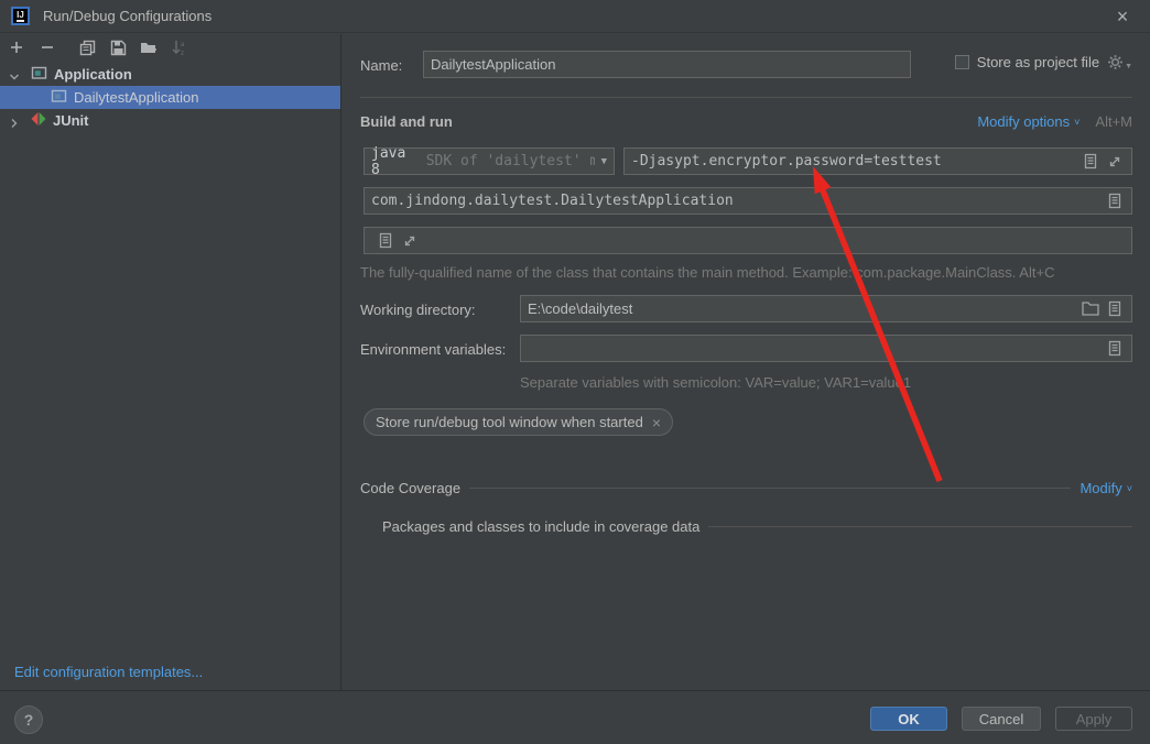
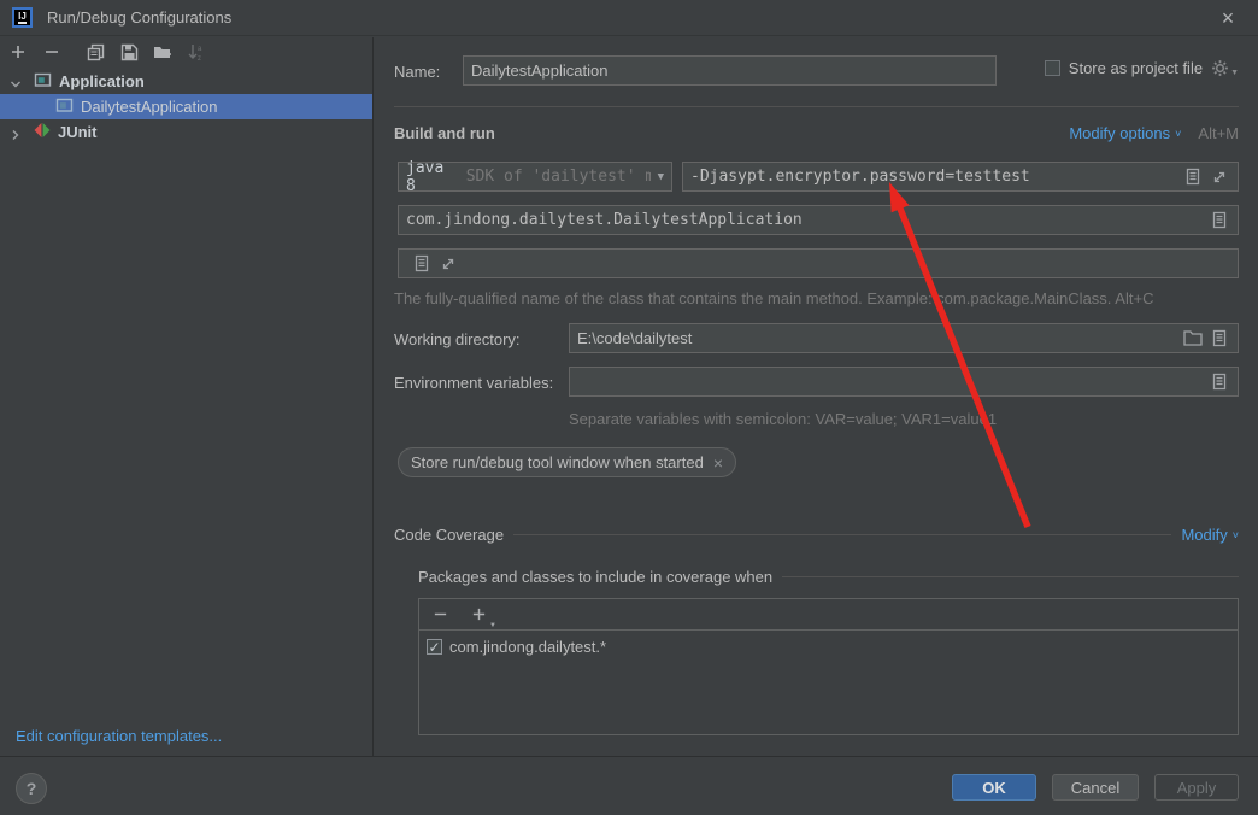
  IJ
  Run/Debug Configurations
  ×
  Application
  DailytestApplication
  JUnit
  Edit configuration templates...
  Name:
  DailytestApplication
  Store as project file
  Build and run
  Modify options
  ˅
  Alt+M
  java 8
  SDK of 'dailytest' m
  ▼
  -Djasypt.encryptor.password=testtest
  com.jindong.dailytest.DailytestApplication
  The fully-qualified name of the class that contains the main method. Example: com.package.MainClass. Alt+C
  Working directory:
  E:\code\dailytest
  Environment variables:
  Separate variables with semicolon: VAR=value; VAR1=valu1
  Store run/debug tool window when started
  ×
  Code Coverage
  Modify
  ˅
- Packages and classes to include in coverage data
+ Packages and classes to include in coverage when
+ ✓
+ com.jindong.dailytest.*
  ?
  OK
  Cancel
  Apply
